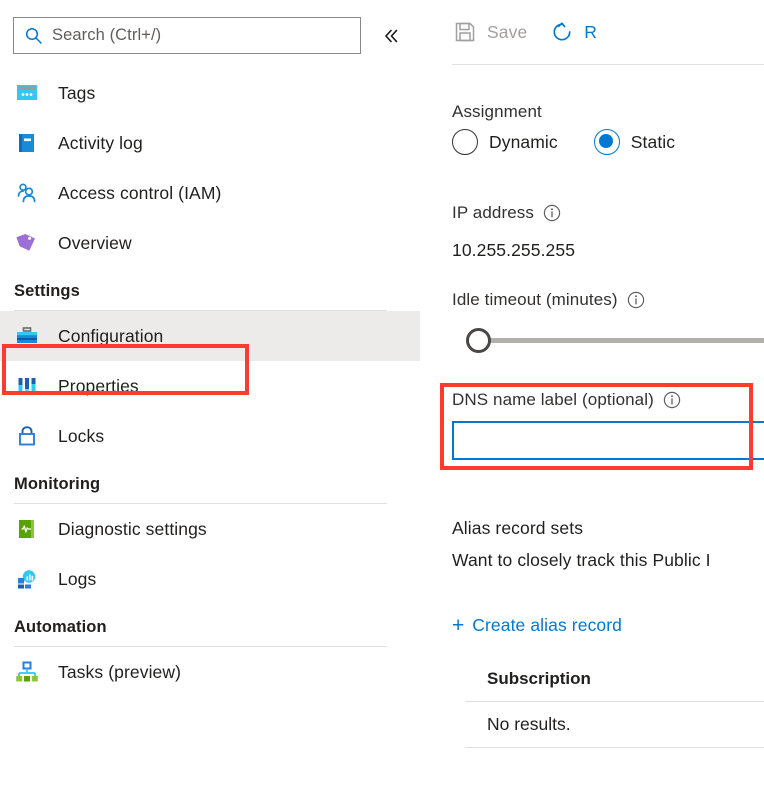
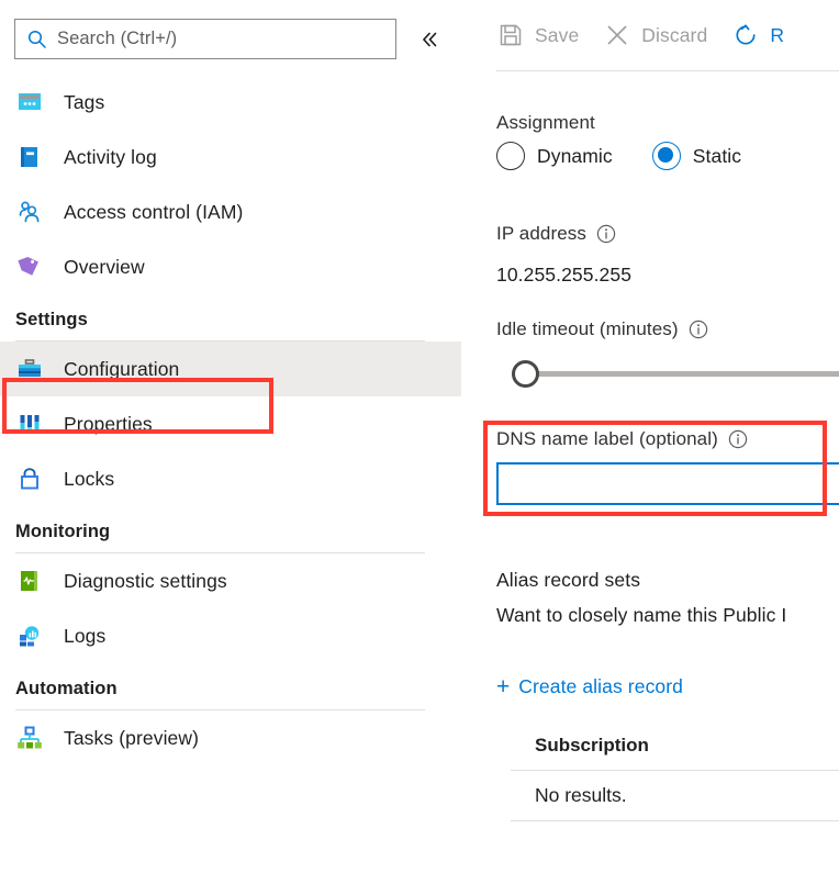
  Search (Ctrl+/)
  Tags
  Activity log
  Access control (IAM)
  Overview
  Settings
  Configuration
  Properties
  Locks
  Monitoring
  Diagnostic settings
  Logs
  Automation
  Tasks (preview)
  Save
+ Discard
  R
  Assignment
  Dynamic
  Static
  IP address
  10.255.255.255
  Idle timeout (minutes)
  DNS name label (optional)
  Alias record sets
- Want to closely track this Public I
+ Want to closely name this Public I
  +
  Create alias record
  Subscription
  No results.
